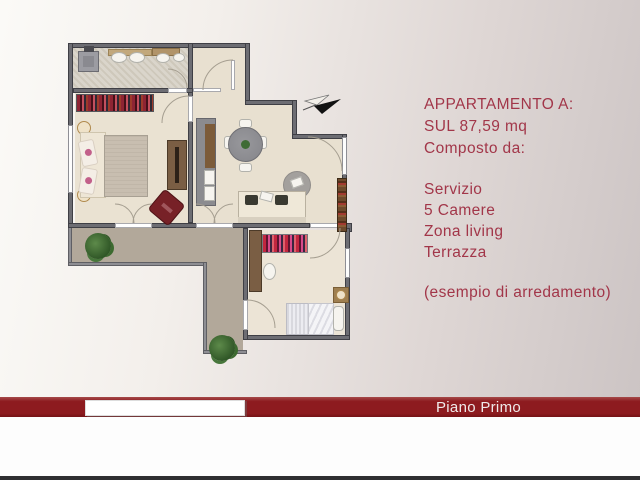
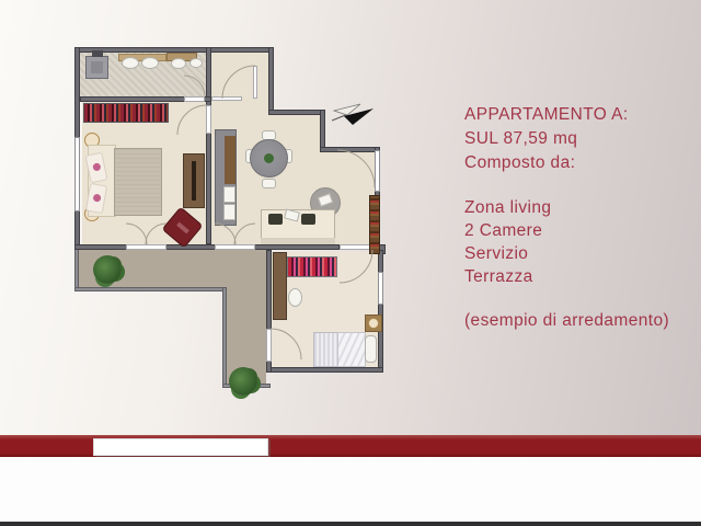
  APPARTAMENTO A:
  SUL 87,59 mq
  Composto da:
- Servizio
+ Zona living
- 5 Camere
+ 2 Camere
- Zona living
+ Servizio
  Terrazza
  (esempio di arredamento)
- Piano Primo
